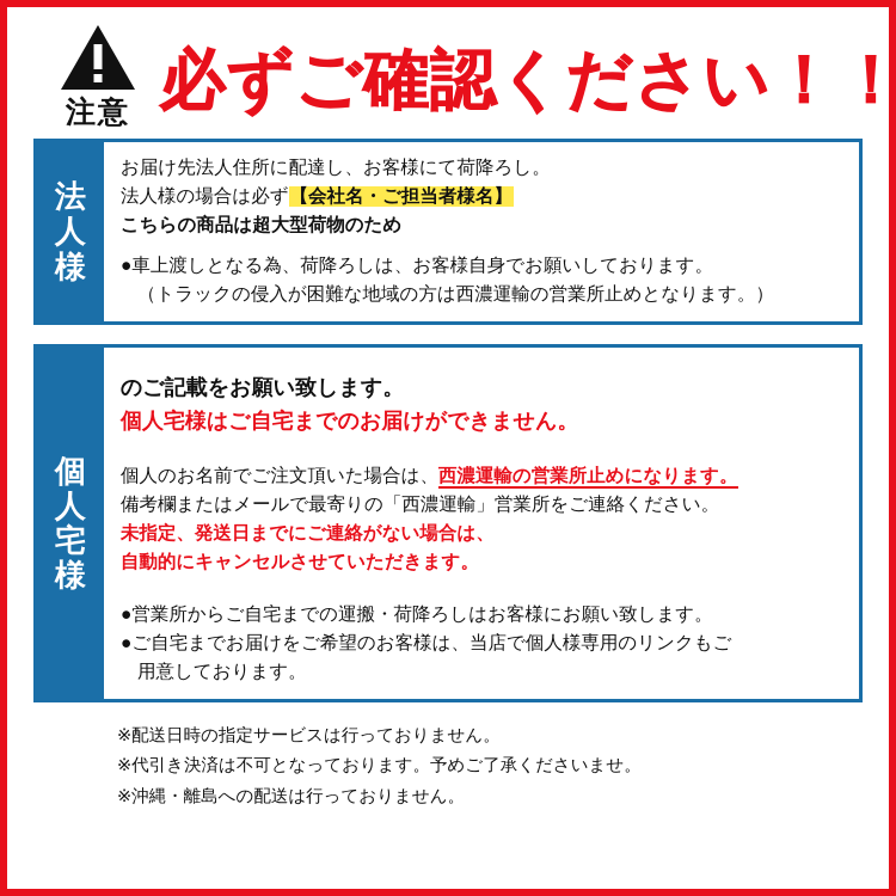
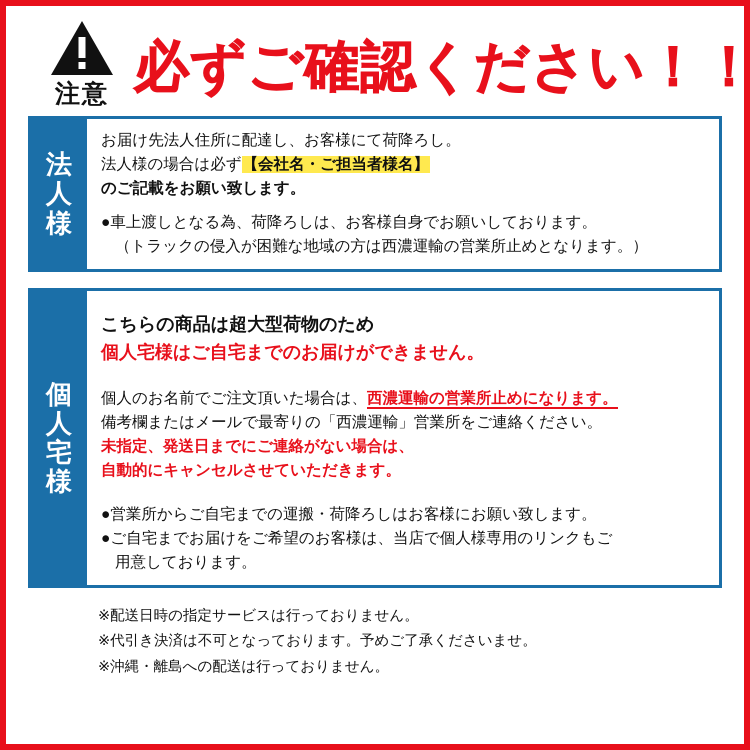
  注意
  必ずご確認ください！！
  法人様
  お届け先法人住所に配達し、お客様にて荷降ろし。
  法人様の場合は必ず【会社名・ご担当者様名】
- こちらの商品は超大型荷物のため
+ のご記載をお願い致します。
  ●車上渡しとなる為、荷降ろしは、お客様自身でお願いしております。
  （トラックの侵入が困難な地域の方は西濃運輸の営業所止めとなります。）
  個人宅様
- のご記載をお願い致します。
+ こちらの商品は超大型荷物のため
  個人宅様はご自宅までのお届けができません。
  個人のお名前でご注文頂いた場合は、西濃運輸の営業所止めになります。
  備考欄またはメールで最寄りの「西濃運輸」営業所をご連絡ください。
  未指定、発送日までにご連絡がない場合は、
  自動的にキャンセルさせていただきます。
  ●営業所からご自宅までの運搬・荷降ろしはお客様にお願い致します。
  ●ご自宅までお届けをご希望のお客様は、当店で個人様専用のリンクもご
  用意しております。
  ※配送日時の指定サービスは行っておりません。
  ※代引き決済は不可となっております。予めご了承くださいませ。
  ※沖縄・離島への配送は行っておりません。
